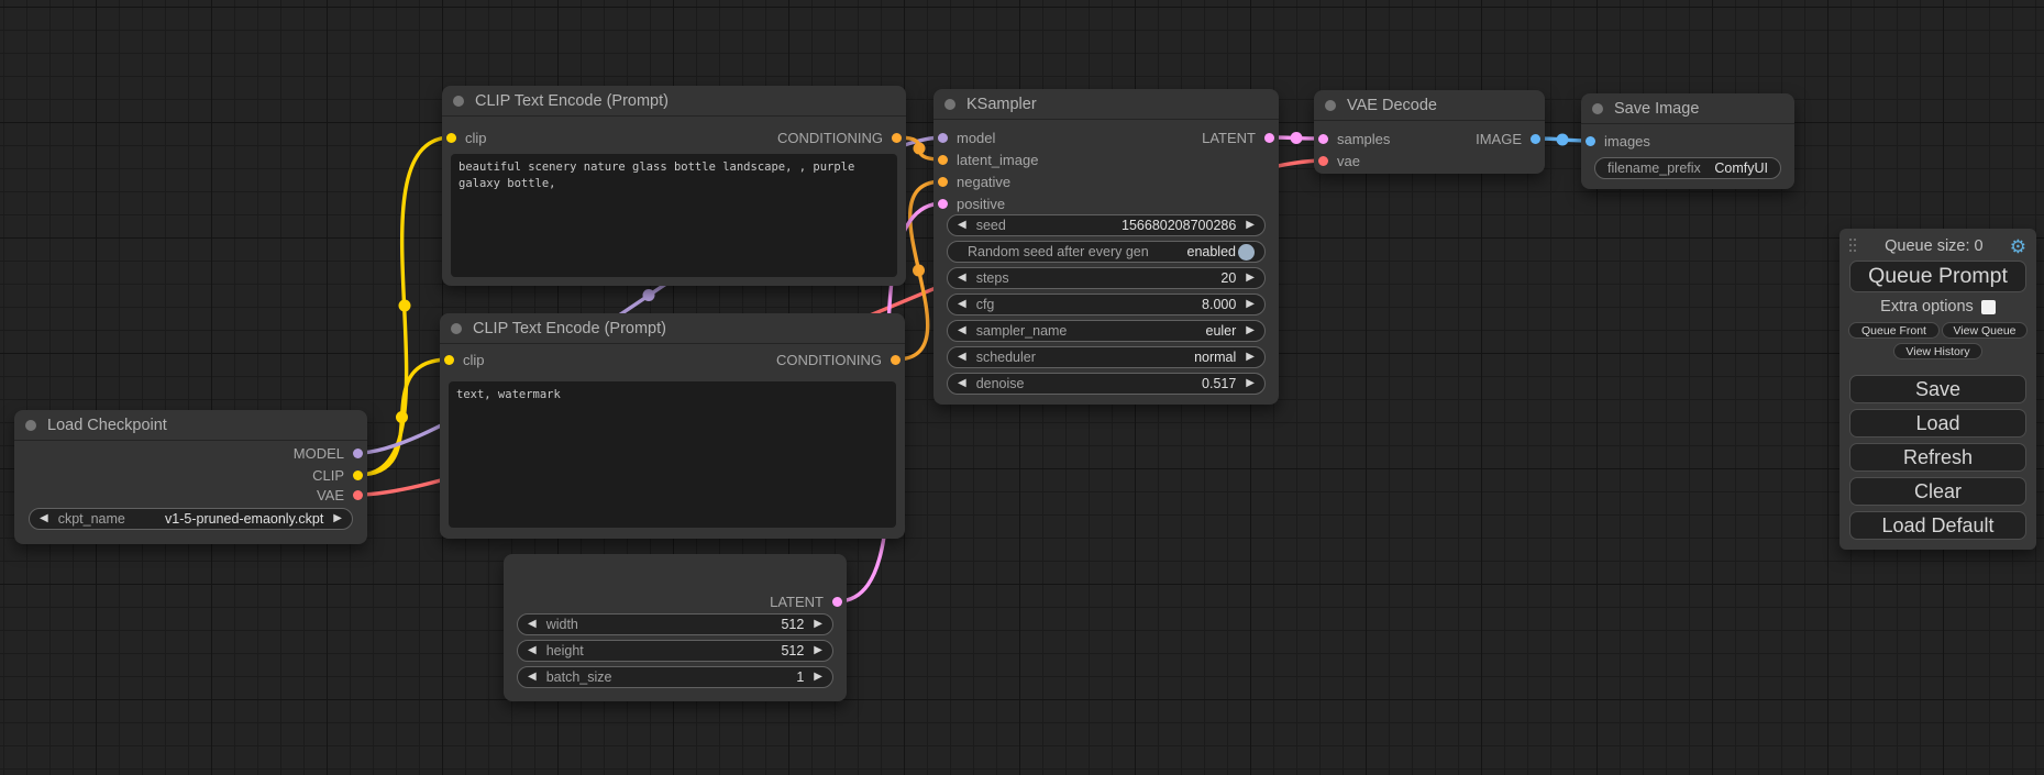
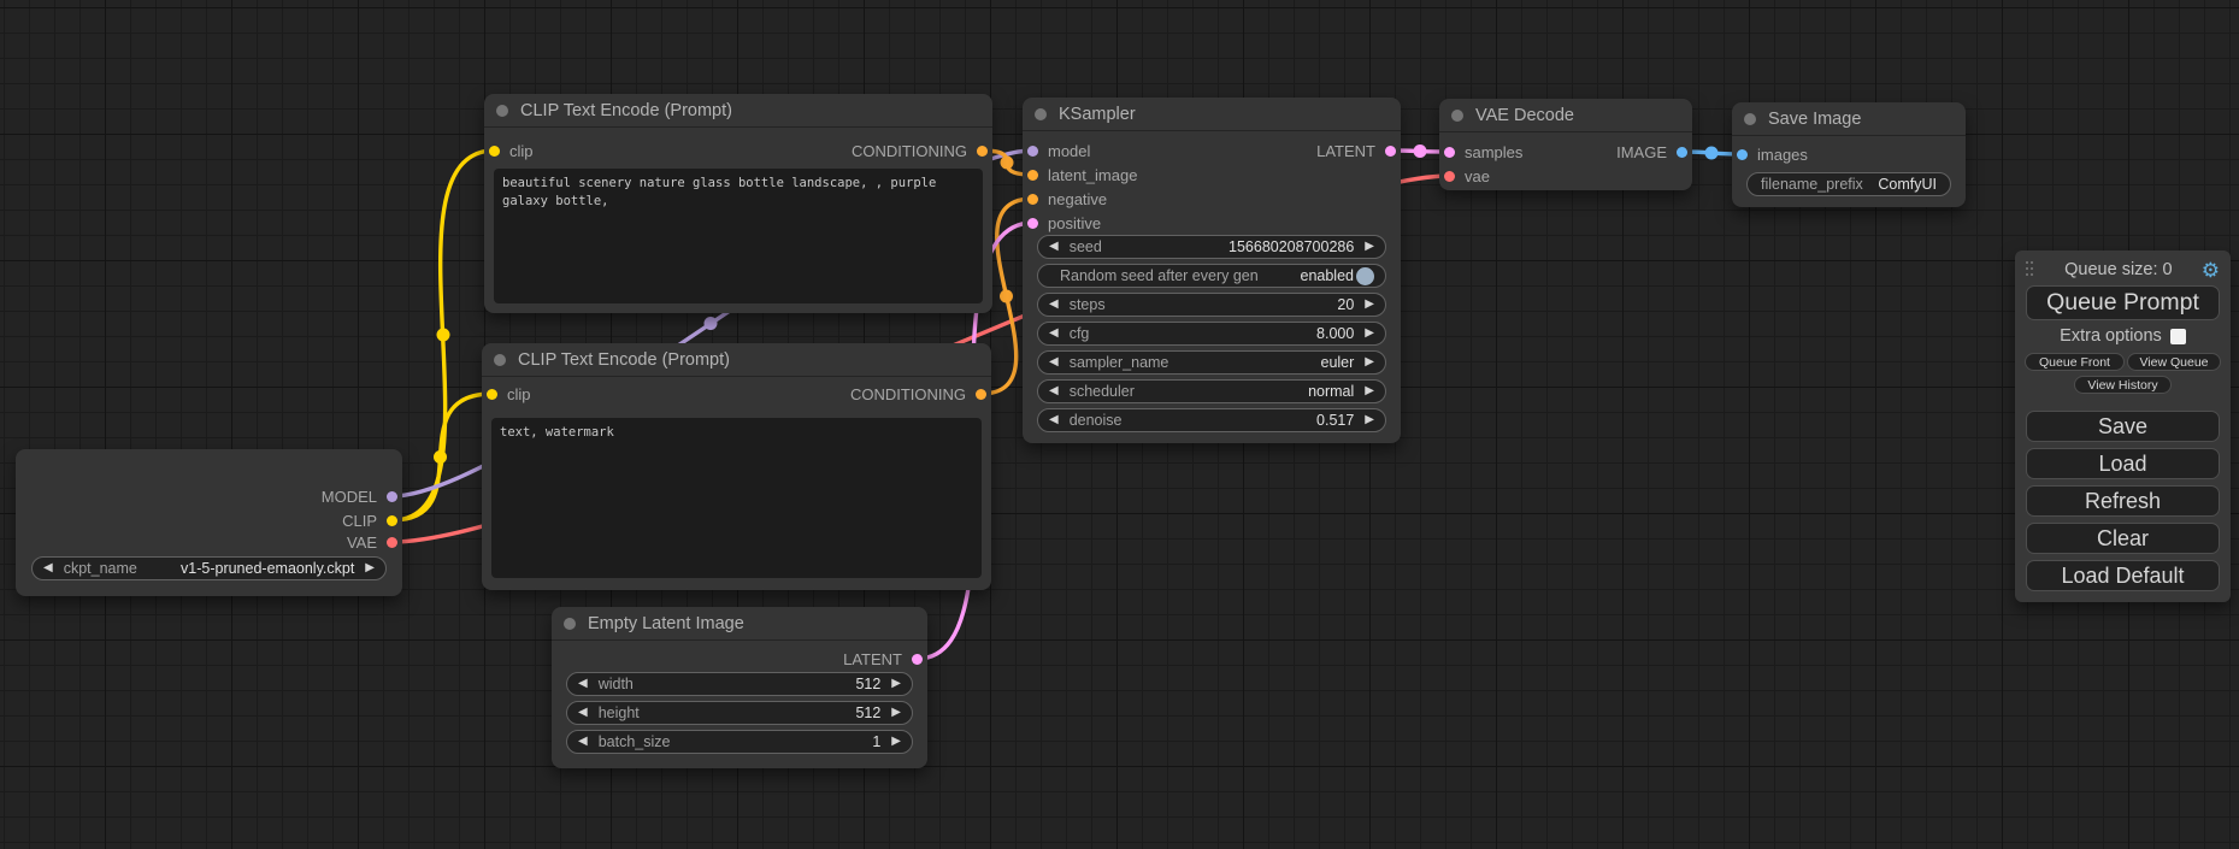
- Load Checkpoint
  MODEL
  CLIP
  VAE
  ◀
  ckpt_name
  v1-5-pruned-emaonly.ckpt
  ▶
  CLIP Text Encode (Prompt)
  clip
  CONDITIONING
  beautiful scenery nature glass bottle landscape, , purple galaxy bottle,
  CLIP Text Encode (Prompt)
  clip
  CONDITIONING
  text, watermark
  KSampler
  model
  latent_image
  negative
  positive
  LATENT
  ◀
  seed
  156680208700286
  ▶
  Random seed after every gen
  enabled
  ◀
  steps
  20
  ▶
  ◀
  cfg
  8.000
  ▶
  ◀
  sampler_name
  euler
  ▶
  ◀
  scheduler
  normal
  ▶
  ◀
  denoise
  0.517
  ▶
  VAE Decode
  samples
  vae
  IMAGE
  Save Image
  images
  filename_prefix
  ComfyUI
+ Empty Latent Image
  LATENT
  ◀
  width
  512
  ▶
  ◀
  height
  512
  ▶
  ◀
  batch_size
  1
  ▶
  Queue size: 0
  ⚙
  Queue Prompt
  Extra options
  Queue Front
  View Queue
  View History
  Save
  Load
  Refresh
  Clear
  Load Default
